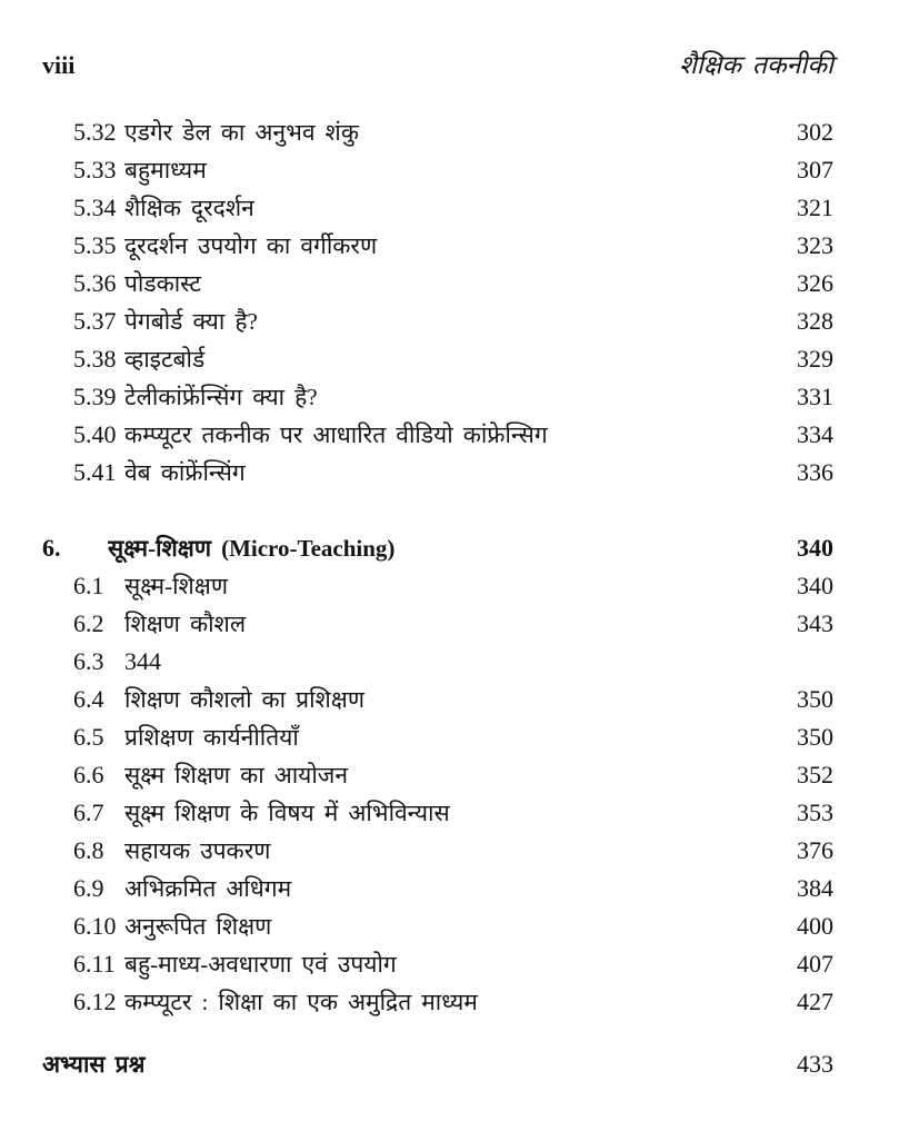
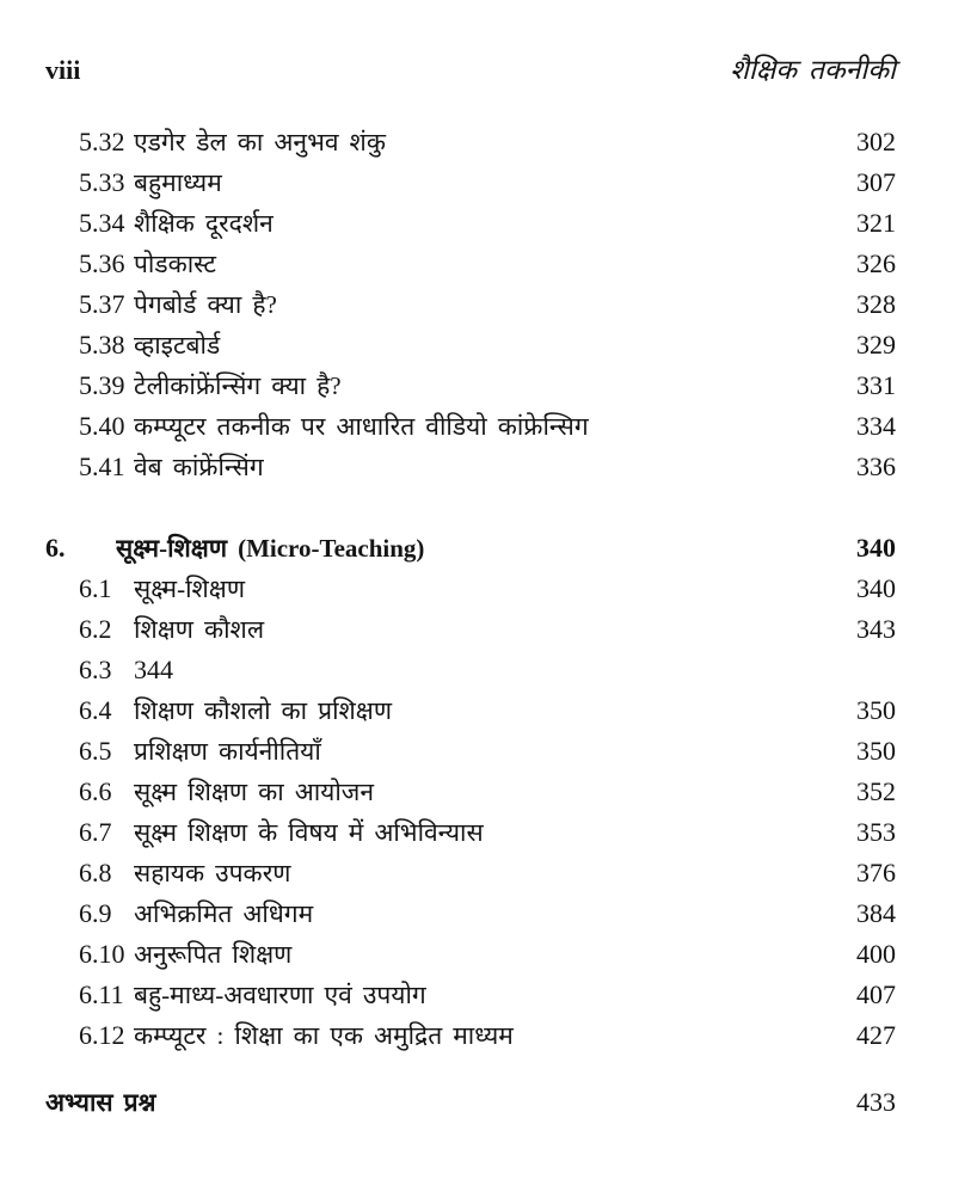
  viii
  शैक्षिक तकनीकी
  5.32
  एडगेर डेल का अनुभव शंकु
  302
  5.33
  बहुमाध्यम
  307
  5.34
  शैक्षिक दूरदर्शन
  321
- 5.35
- दूरदर्शन उपयोग का वर्गीकरण
- 323
  5.36
  पोडकास्ट
  326
  5.37
  पेगबोर्ड क्या है?
  328
  5.38
  व्हाइटबोर्ड
  329
  5.39
  टेलीकांफ्रेंन्सिंग क्या है?
  331
  5.40
  कम्प्यूटर तकनीक पर आधारित वीडियो कांफ्रेन्सिग
  334
  5.41
  वेब कांफ्रेंन्सिंग
  336
  6.
  सूक्ष्म-शिक्षण (Micro-Teaching)
  340
  6.1
  सूक्ष्म-शिक्षण
  340
  6.2
  शिक्षण कौशल
  343
  6.3
  344
  6.4
  शिक्षण कौशलो का प्रशिक्षण
  350
  6.5
  प्रशिक्षण कार्यनीतियाँ
  350
  6.6
  सूक्ष्म शिक्षण का आयोजन
  352
  6.7
  सूक्ष्म शिक्षण के विषय में अभिविन्यास
  353
  6.8
  सहायक उपकरण
  376
  6.9
  अभिक्रमित अधिगम
  384
  6.10
  अनुरूपित शिक्षण
  400
  6.11
  बहु-माध्य-अवधारणा एवं उपयोग
  407
  6.12
  कम्प्यूटर : शिक्षा का एक अमुद्रित माध्यम
  427
  अभ्यास प्रश्न
  433
